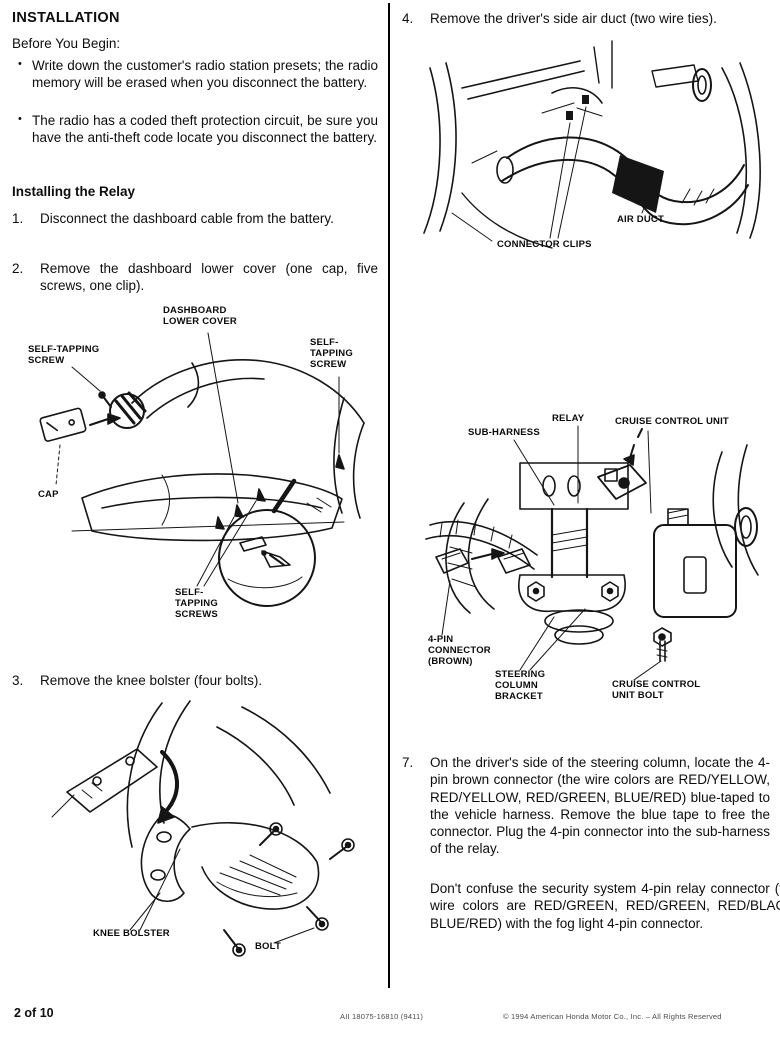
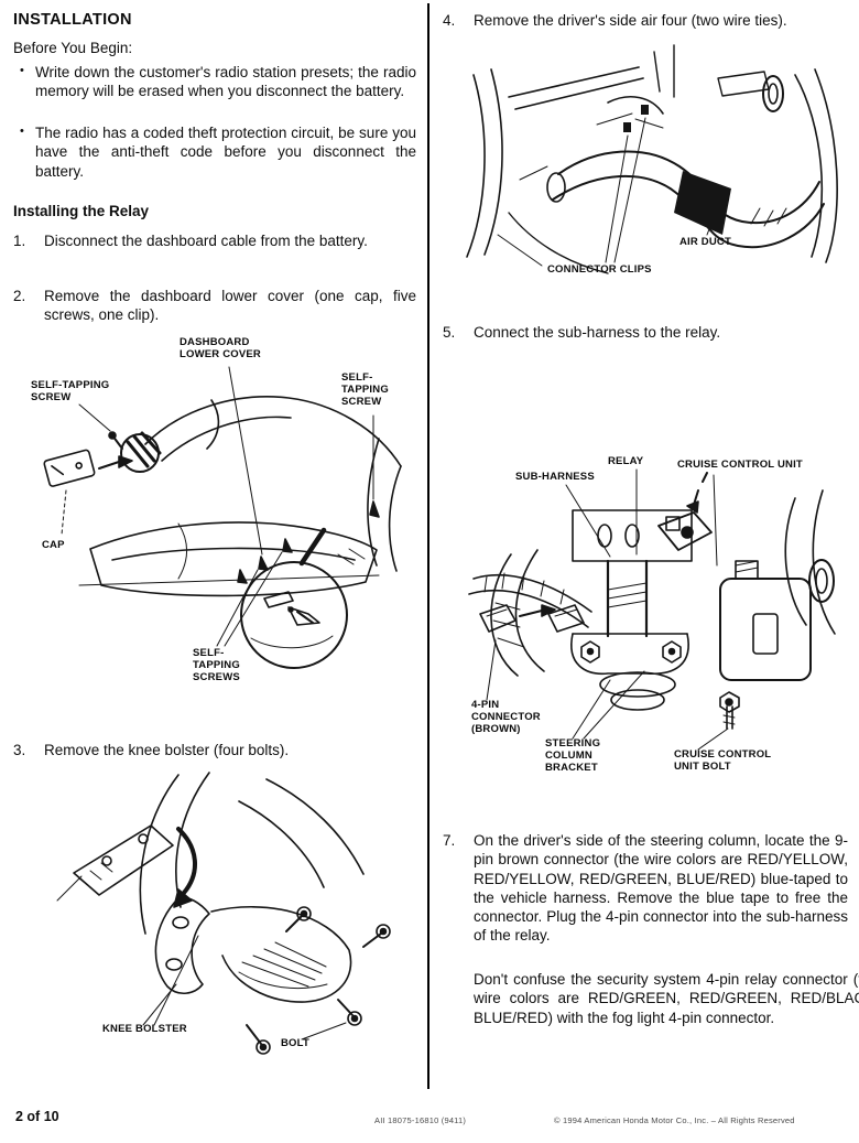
  INSTALLATION
  Before You Begin:
  •
  Write down the customer's radio station presets; the radio memory will be erased when you disconnect the battery.
  •
- The radio has a coded theft protection circuit, be sure you have the anti-theft code locate you disconnect the battery.
+ The radio has a coded theft protection circuit, be sure you have the anti-theft code before you disconnect the battery.
  Installing the Relay
  1.
  Disconnect the dashboard cable from the battery.
  2.
  Remove the dashboard lower cover (one cap, five screws, one clip).
  DASHBOARD
  LOWER COVER
  SELF-TAPPING
  SCREW
  SELF-
  TAPPING
  SCREW
  CAP
  SELF-
  TAPPING
  SCREWS
  3.
  Remove the knee bolster (four bolts).
  KNEE BOLSTER
  BOLT
  4.
- Remove the driver's side air duct (two wire ties).
+ Remove the driver's side air four (two wire ties).
  AIR DUCT
  CONNECTOR CLIPS
+ 5.
+ Connect the sub-harness to the relay.
  SUB-HARNESS
  RELAY
  CRUISE CONTROL UNIT
  4-PIN
  CONNECTOR
  (BROWN)
  STEERING
  COLUMN
  BRACKET
  CRUISE CONTROL
  UNIT BOLT
  7.
- On the driver's side of the steering column, locate the 4-pin brown connector (the wire colors are RED/YELLOW, RED/YELLOW, RED/GREEN, BLUE/RED) blue-taped to the vehicle harness. Remove the blue tape to free the connector. Plug the 4-pin connector into the sub-harness of the relay.
+ On the driver's side of the steering column, locate the 9-pin brown connector (the wire colors are RED/YELLOW, RED/YELLOW, RED/GREEN, BLUE/RED) blue-taped to the vehicle harness. Remove the blue tape to free the connector. Plug the 4-pin connector into the sub-harness of the relay.
  Don't confuse the security system 4-pin relay connector ( wire colors are RED/GREEN, RED/GREEN, RED/BLA BLUE/RED) with the fog light 4-pin connector.
  2 of 10
  AII 18075-16810 (9411)
  © 1994 American Honda Motor Co., Inc. – All Rights Reserved
